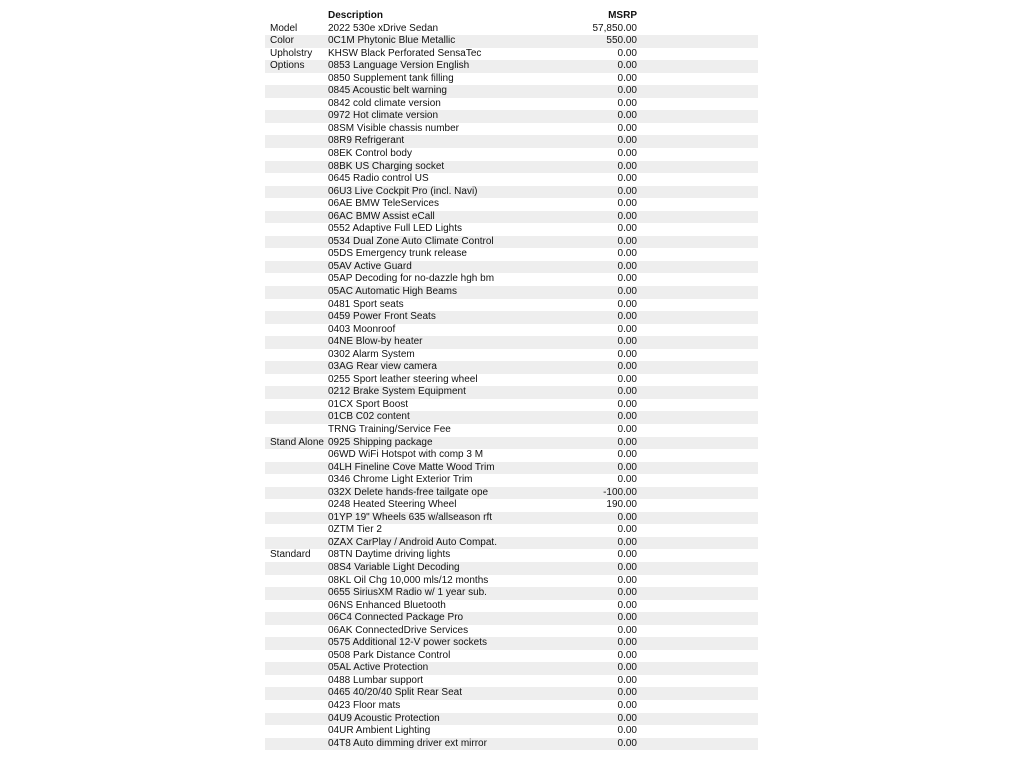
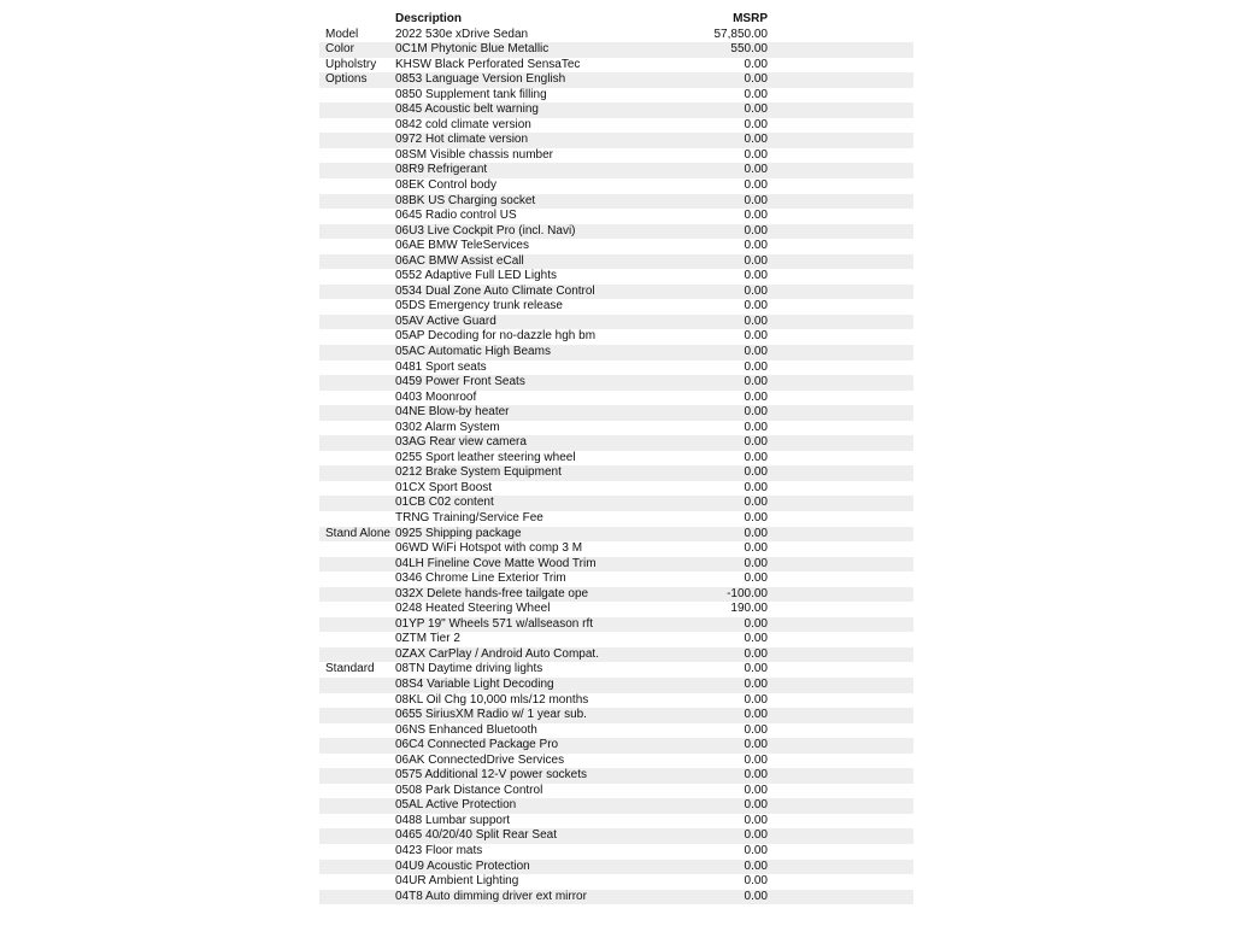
  Description
  MSRP
  Model
  2022 530e xDrive Sedan
  57,850.00
  Color
  0C1M Phytonic Blue Metallic
  550.00
  Upholstry
  KHSW Black Perforated SensaTec
  0.00
  Options
  0853 Language Version English
  0.00
  0850 Supplement tank filling
  0.00
  0845 Acoustic belt warning
  0.00
  0842 cold climate version
  0.00
  0972 Hot climate version
  0.00
  08SM Visible chassis number
  0.00
  08R9 Refrigerant
  0.00
  08EK Control body
  0.00
  08BK US Charging socket
  0.00
  0645 Radio control US
  0.00
  06U3 Live Cockpit Pro (incl. Navi)
  0.00
  06AE BMW TeleServices
  0.00
  06AC BMW Assist eCall
  0.00
  0552 Adaptive Full LED Lights
  0.00
  0534 Dual Zone Auto Climate Control
  0.00
  05DS Emergency trunk release
  0.00
  05AV Active Guard
  0.00
  05AP Decoding for no-dazzle hgh bm
  0.00
  05AC Automatic High Beams
  0.00
  0481 Sport seats
  0.00
  0459 Power Front Seats
  0.00
  0403 Moonroof
  0.00
  04NE Blow-by heater
  0.00
  0302 Alarm System
  0.00
  03AG Rear view camera
  0.00
  0255 Sport leather steering wheel
  0.00
  0212 Brake System Equipment
  0.00
  01CX Sport Boost
  0.00
  01CB C02 content
  0.00
  TRNG Training/Service Fee
  0.00
  Stand Alone
  0925 Shipping package
  0.00
  06WD WiFi Hotspot with comp 3 M
  0.00
  04LH Fineline Cove Matte Wood Trim
  0.00
- 0346 Chrome Light Exterior Trim
+ 0346 Chrome Line Exterior Trim
  0.00
  032X Delete hands-free tailgate ope
  -100.00
  0248 Heated Steering Wheel
  190.00
- 01YP 19" Wheels 635 w/allseason rft
+ 01YP 19" Wheels 571 w/allseason rft
  0.00
  0ZTM Tier 2
  0.00
  0ZAX CarPlay / Android Auto Compat.
  0.00
  Standard
  08TN Daytime driving lights
  0.00
  08S4 Variable Light Decoding
  0.00
  08KL Oil Chg 10,000 mls/12 months
  0.00
  0655 SiriusXM Radio w/ 1 year sub.
  0.00
  06NS Enhanced Bluetooth
  0.00
  06C4 Connected Package Pro
  0.00
  06AK ConnectedDrive Services
  0.00
  0575 Additional 12-V power sockets
  0.00
  0508 Park Distance Control
  0.00
  05AL Active Protection
  0.00
  0488 Lumbar support
  0.00
  0465 40/20/40 Split Rear Seat
  0.00
  0423 Floor mats
  0.00
  04U9 Acoustic Protection
  0.00
  04UR Ambient Lighting
  0.00
  04T8 Auto dimming driver ext mirror
  0.00
